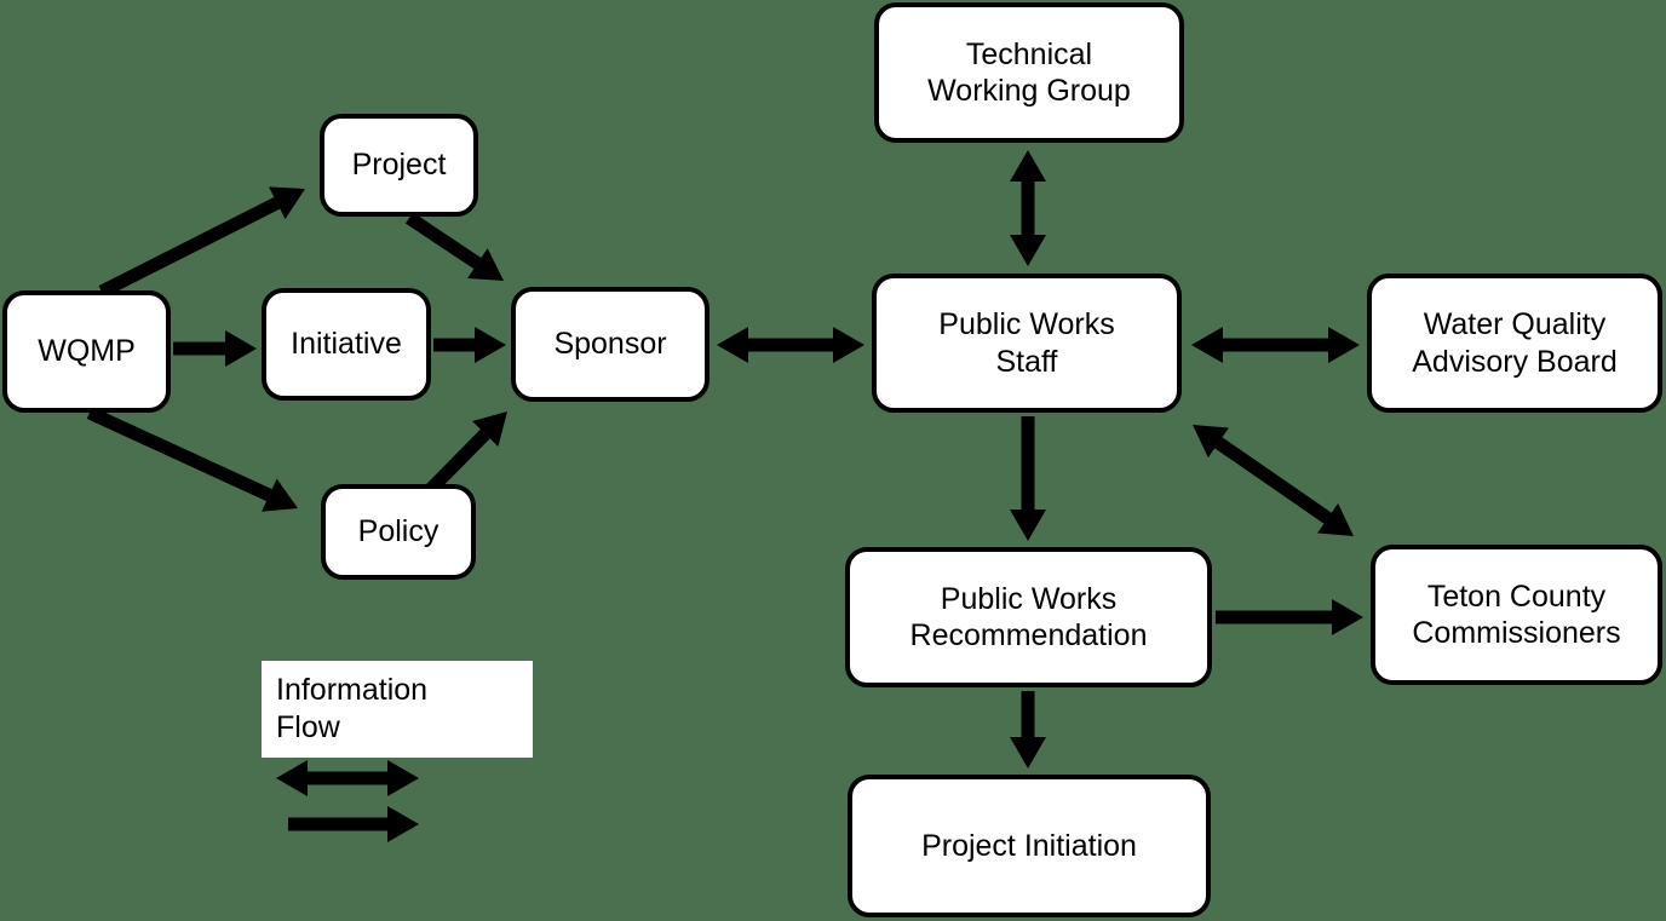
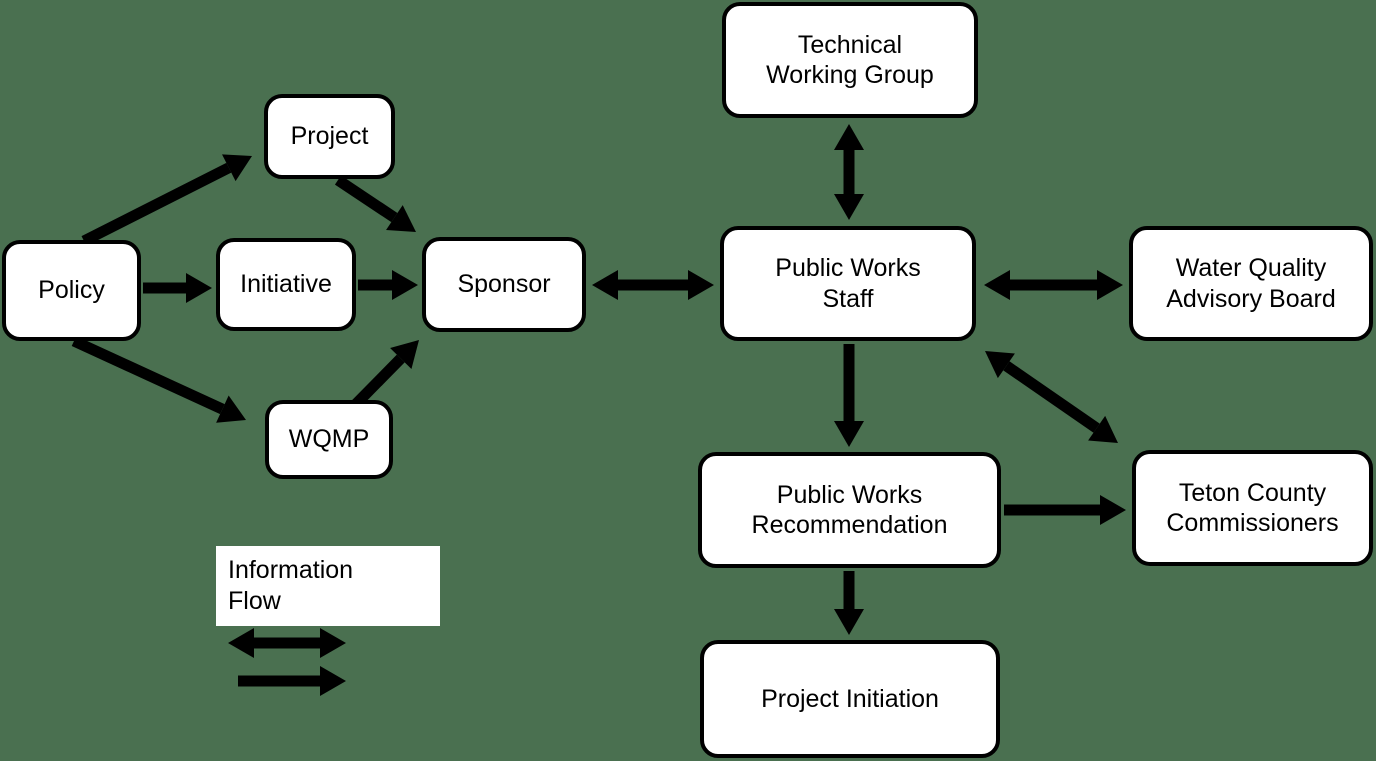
- WQMP
+ Policy
  Project
  Initiative
- Policy
+ WQMP
  Sponsor
  Technical
  Working Group
  Public Works
  Staff
  Water Quality
  Advisory Board
  Public Works
  Recommendation
  Teton County
  Commissioners
  Project Initiation
  Information
  Flow
